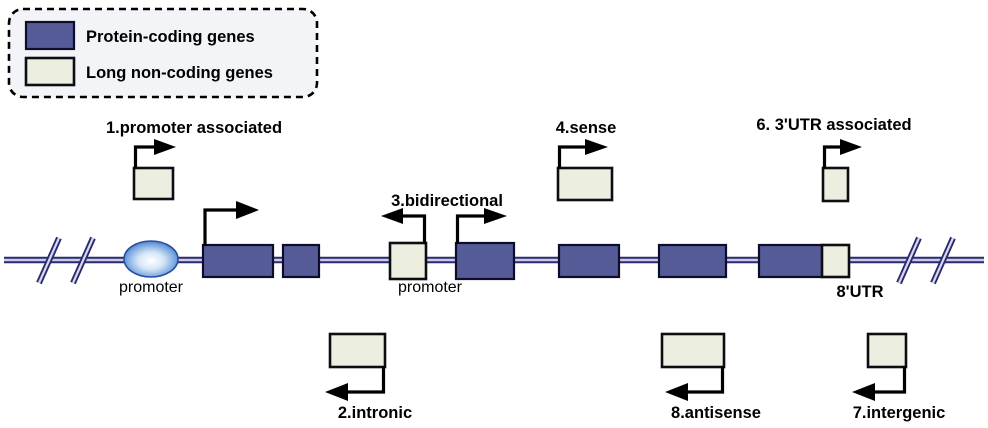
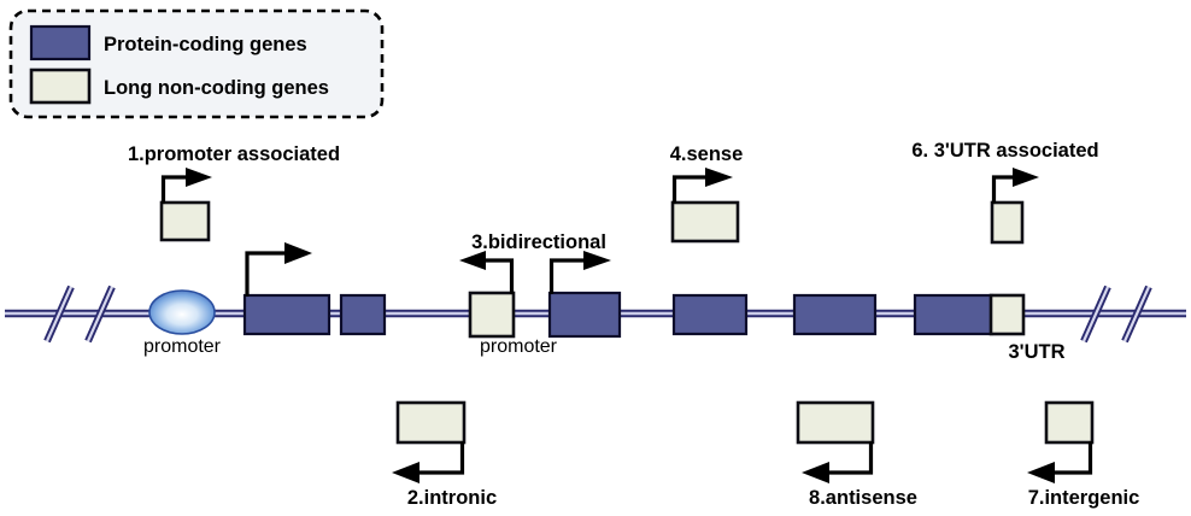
  Protein-coding genes
  Long non-coding genes
  promoter
  1.promoter associated
  2.intronic
  3.bidirectional
  promoter
  4.sense
  8.antisense
  6. 3'UTR associated
  7.intergenic
- 8'UTR
+ 3'UTR
